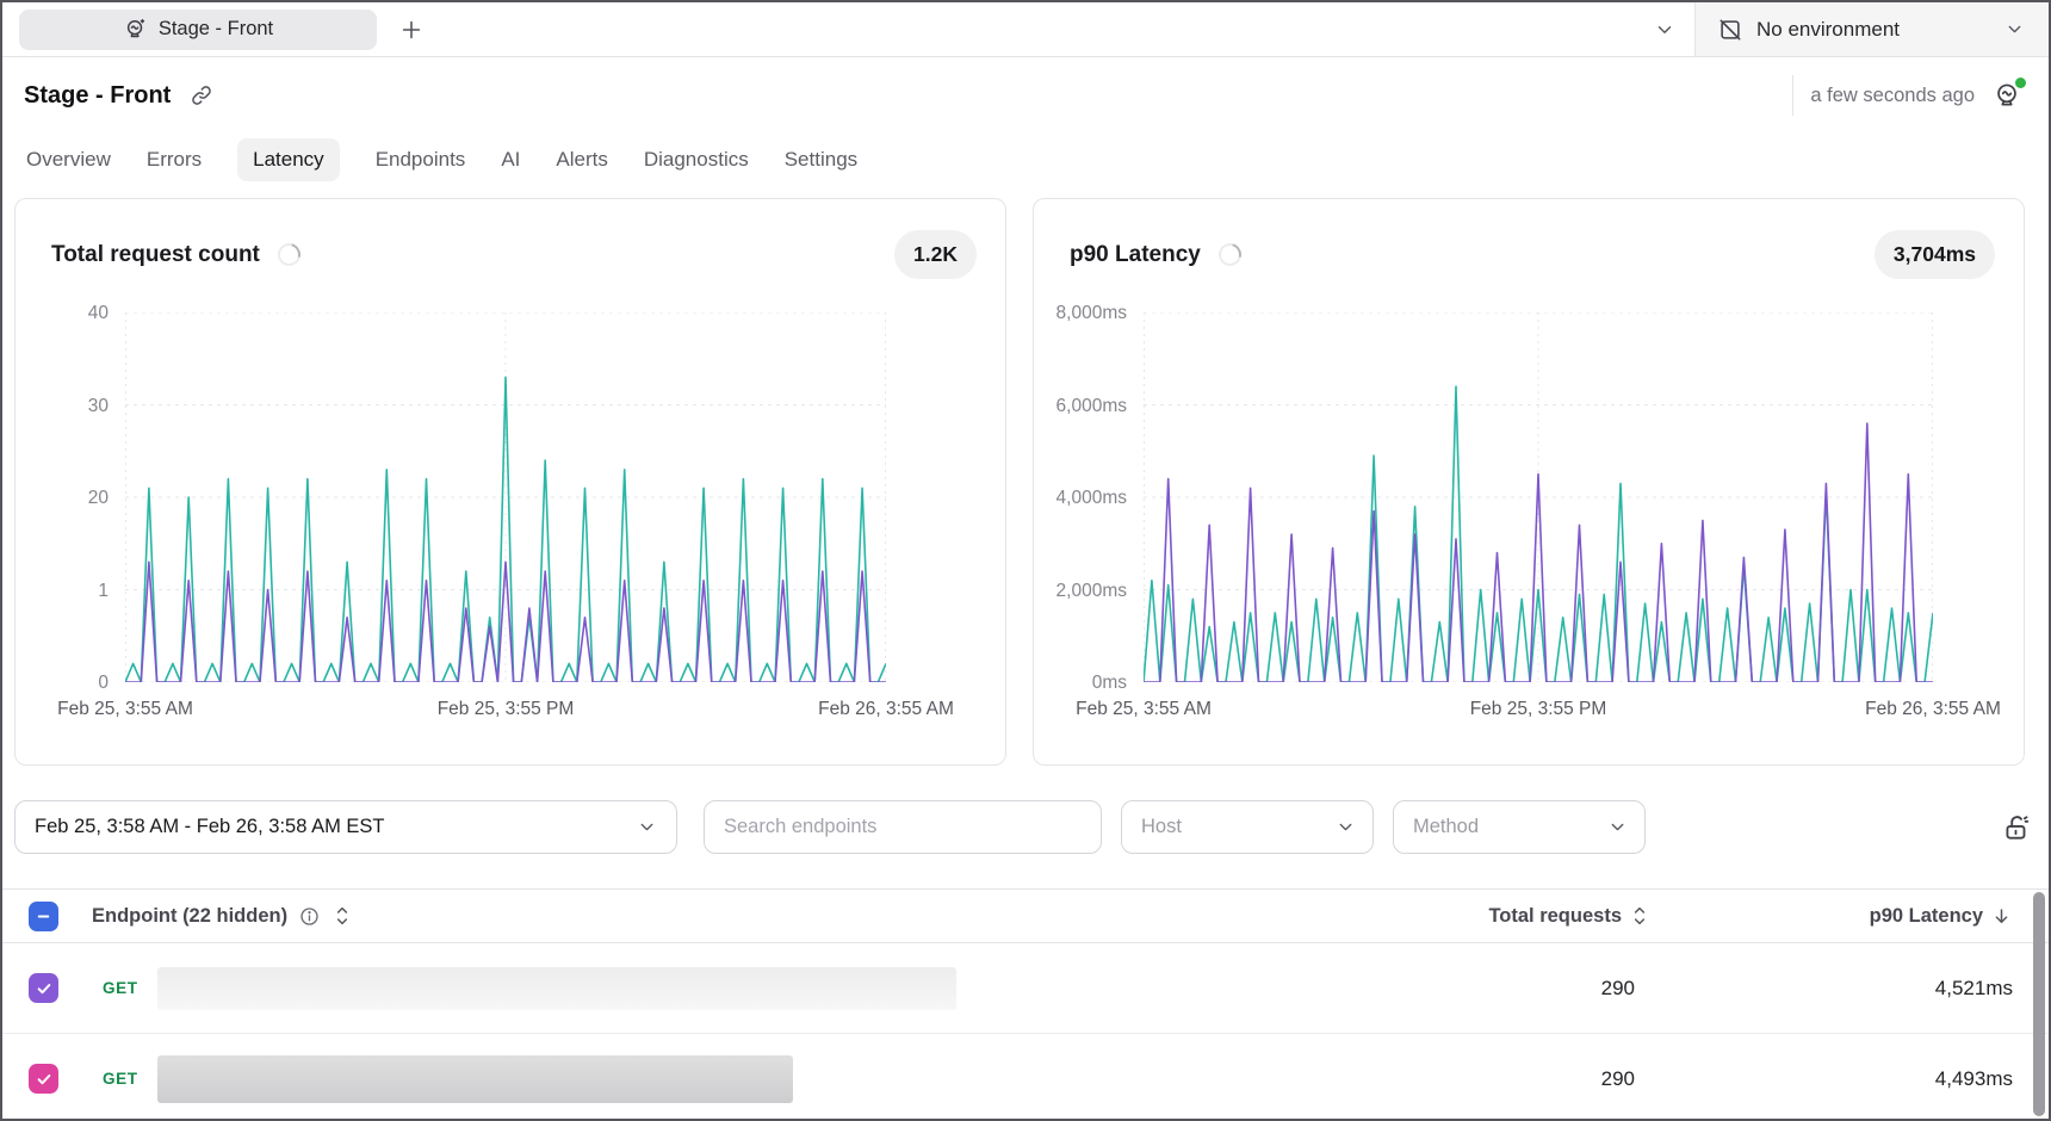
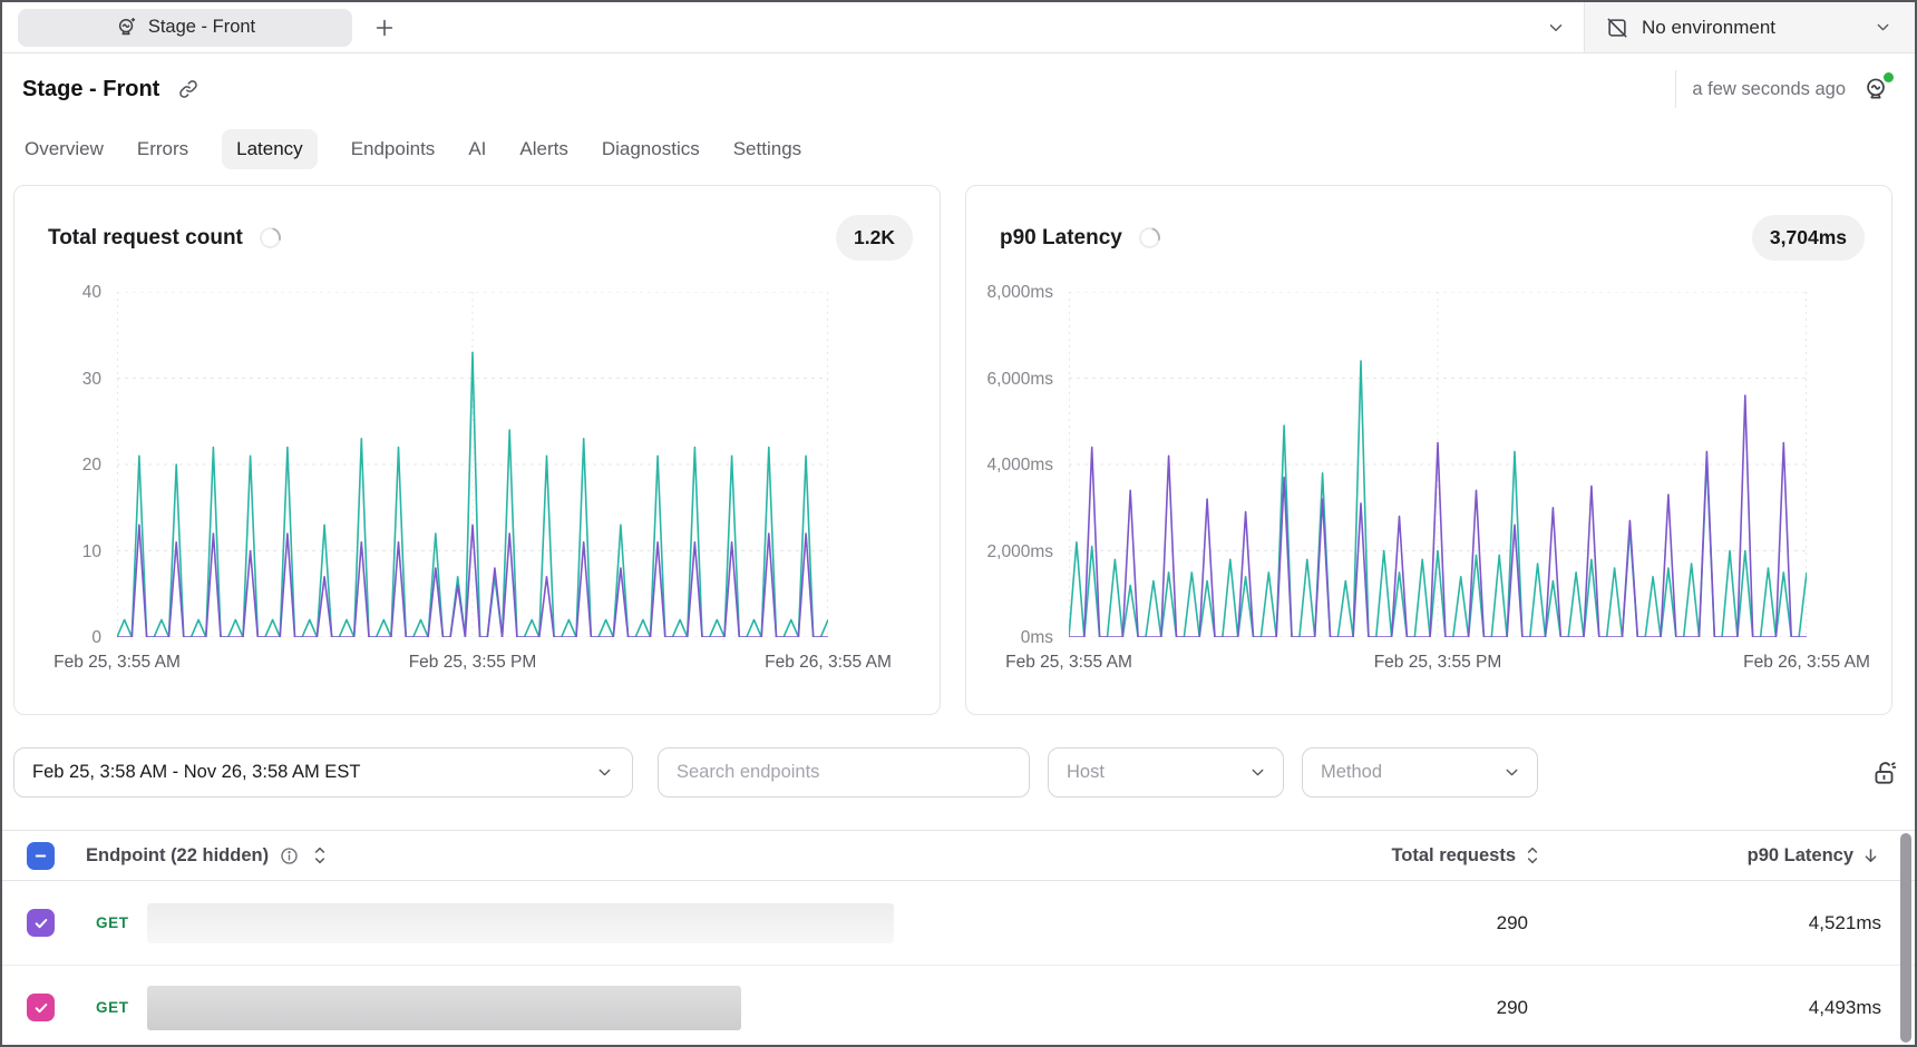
  Stage - Front
  No environment
  Stage - Front
  a few seconds ago
  Overview
  Errors
  Latency
  Endpoints
  AI
  Alerts
  Diagnostics
  Settings
  Total request count
  1.2K
  0
- 1
+ 10
  20
  30
  40
  Feb 25, 3:55 AM
  Feb 25, 3:55 PM
  Feb 26, 3:55 AM
  p90 Latency
  3,704ms
  0ms
  2,000ms
  4,000ms
  6,000ms
  8,000ms
  Feb 25, 3:55 AM
  Feb 25, 3:55 PM
  Feb 26, 3:55 AM
- Feb 25, 3:58 AM - Feb 26, 3:58 AM EST
+ Feb 25, 3:58 AM - Nov 26, 3:58 AM EST
  Search endpoints
  Host
  Method
  Endpoint (22 hidden)
  Total requests
  p90 Latency
  GET
  290
  4,521ms
  GET
  290
  4,493ms
